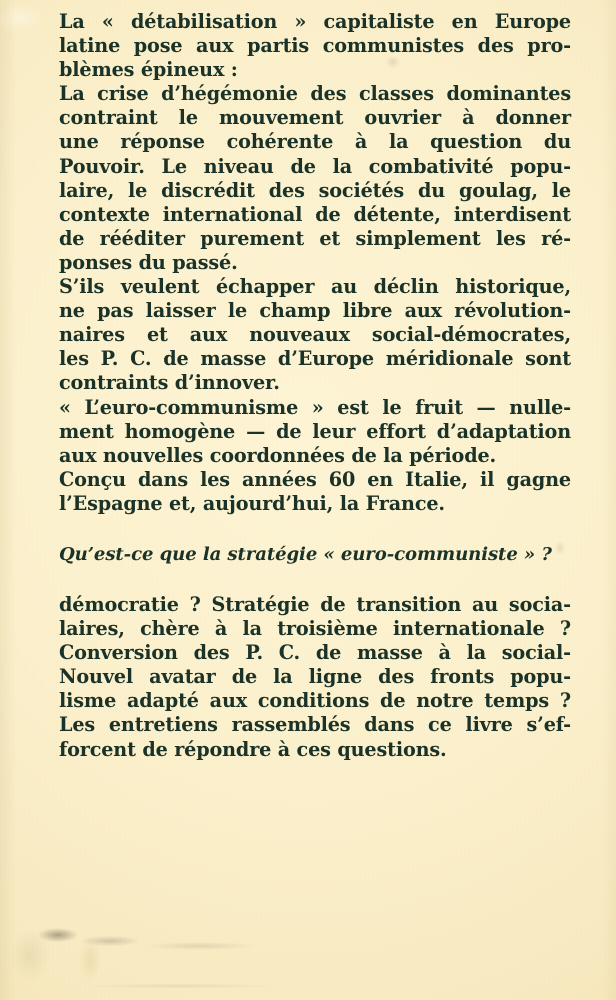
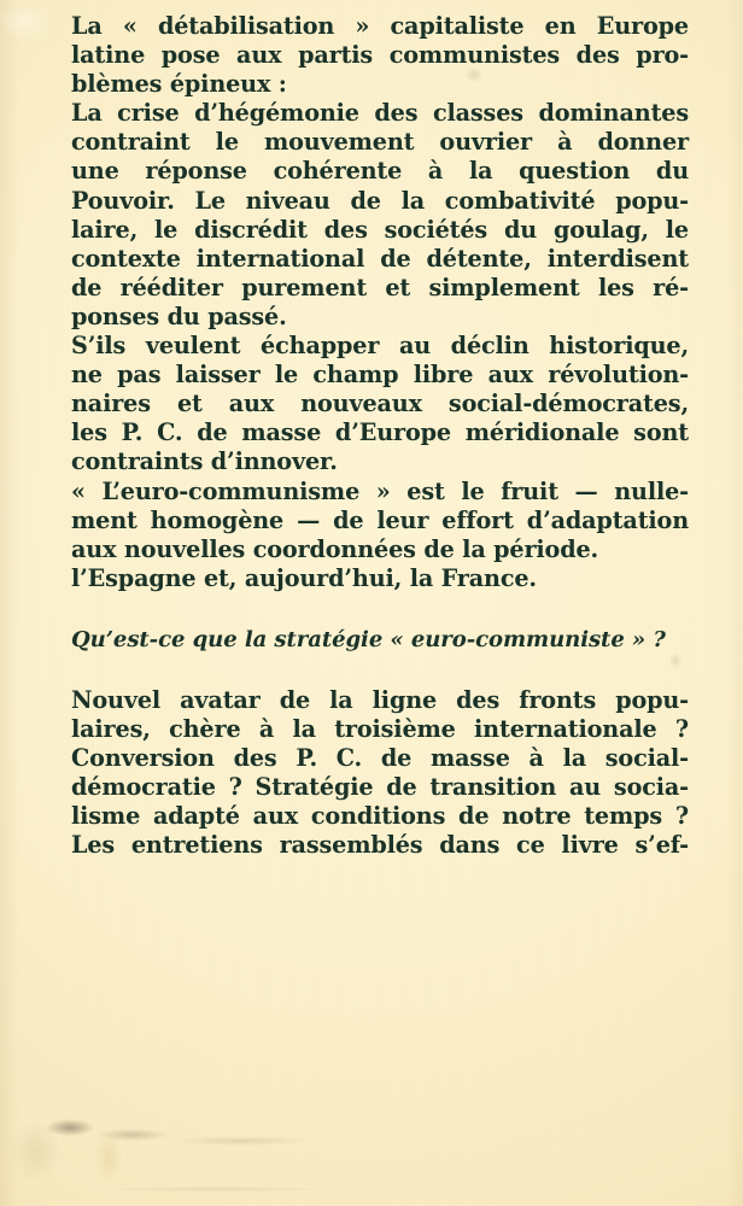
  La « détabilisation » capitaliste en Europe
  latine pose aux partis communistes des pro-
  blèmes épineux :
  La crise d’hégémonie des classes dominantes
  contraint le mouvement ouvrier à donner
  une réponse cohérente à la question du
  Pouvoir. Le niveau de la combativité popu-
  laire, le discrédit des sociétés du goulag, le
  contexte international de détente, interdisent
  de rééditer purement et simplement les ré-
  ponses du passé.
  S’ils veulent échapper au déclin historique,
  ne pas laisser le champ libre aux révolution-
  naires et aux nouveaux social-démocrates,
  les P. C. de masse d’Europe méridionale sont
  contraints d’innover.
  « L’euro-communisme » est le fruit — nulle-
  ment homogène — de leur effort d’adaptation
  aux nouvelles coordonnées de la période.
- Conçu dans les années 60 en Italie, il gagne
  l’Espagne et, aujourd’hui, la France.
  Qu’est-ce que la stratégie « euro-communiste » ?
- démocratie ? Stratégie de transition au socia-
+ Nouvel avatar de la ligne des fronts popu-
  laires, chère à la troisième internationale ?
  Conversion des P. C. de masse à la social-
- Nouvel avatar de la ligne des fronts popu-
+ démocratie ? Stratégie de transition au socia-
  lisme adapté aux conditions de notre temps ?
  Les entretiens rassemblés dans ce livre s’ef-
- forcent de répondre à ces questions.
